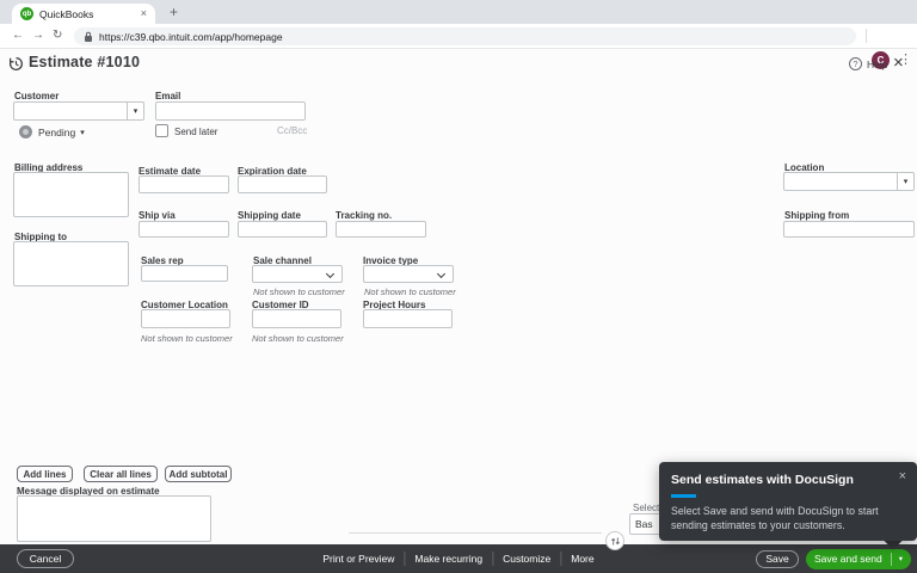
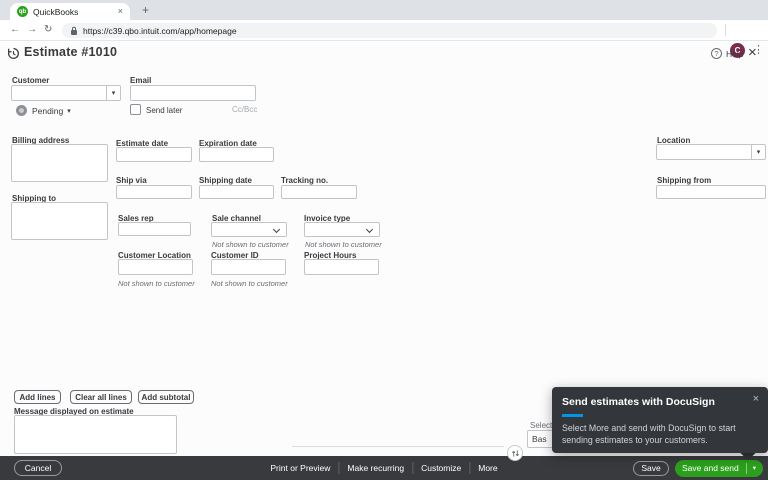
  QuickBooks
  ×
  +
  ←
  →
  ↻
  https://c39.qbo.intuit.com/app/homepage
  C
  ⋮
  Estimate #1010
  ?
  Help
  ×
  Customer
  Email
  Pending
  Send later
  Cc/Bcc
  Billing address
  Estimate date
  Expiration date
  Location
  Ship via
  Shipping date
  Tracking no.
  Shipping from
  Shipping to
  Sales rep
  Sale channel
  Not shown to customer
  Invoice type
  Not shown to customer
  Customer Location
  Not shown to customer
  Customer ID
  Not shown to customer
  Project Hours
  Add lines
  Clear all lines
  Add subtotal
  Message displayed on estimate
  Selec
  Bas
  Send estimates with DocuSign
  ×
- Select Save and send with DocuSign to start sending estimates to your customers.
+ Select More and send with DocuSign to start sending estimates to your customers.
  Cancel
  Print or Preview
  Make recurring
  Customize
  More
  Save
  Save and send
